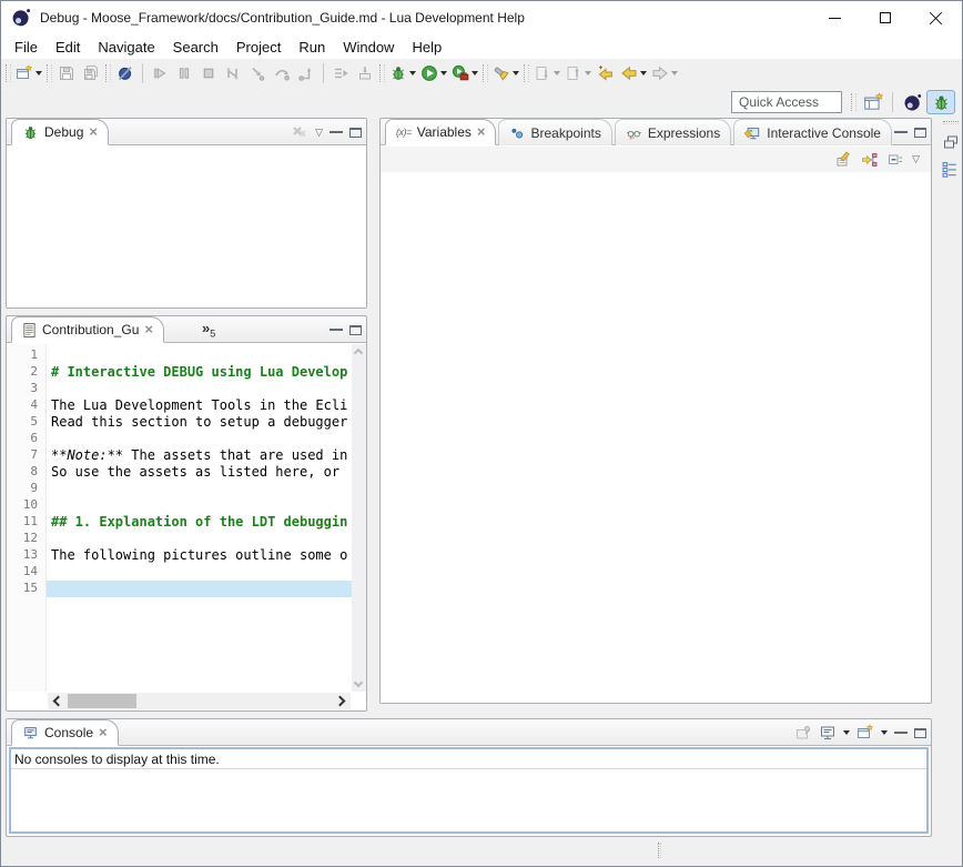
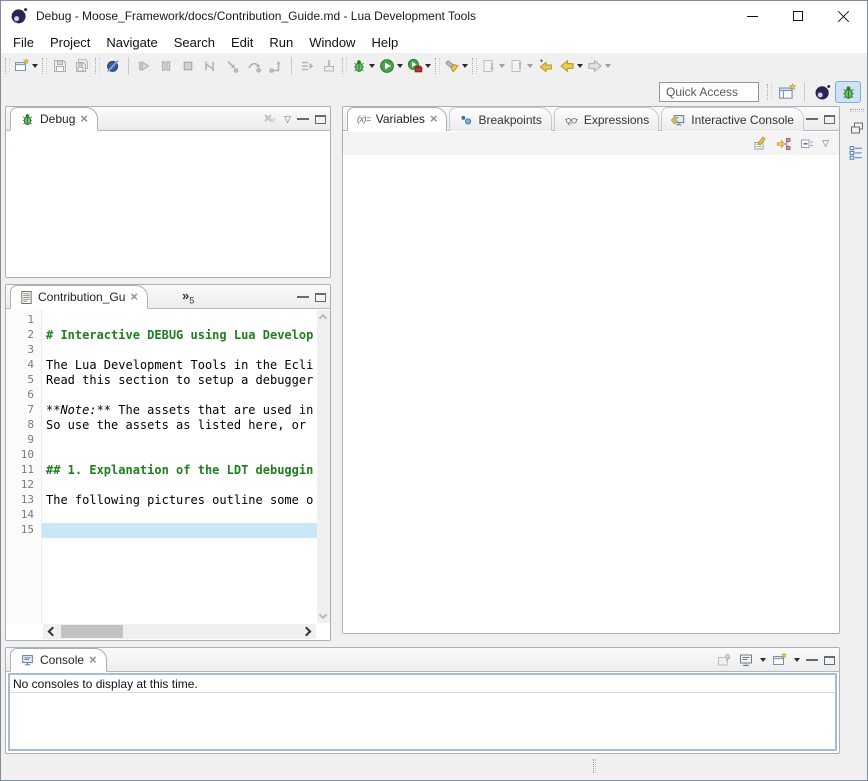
- Debug - Moose_Framework/docs/Contribution_Guide.md - Lua Development Help
+ Debug - Moose_Framework/docs/Contribution_Guide.md - Lua Development Tools
  File
- Edit
+ Project
  Navigate
  Search
- Project
+ Edit
  Run
  Window
  Help
  Quick Access
  Debug
  ×
  ▽
  Contribution_Gu
  ×
  »5
  1
  2
  3
  4
  5
  6
  7
  8
  9
  10
  11
  12
  13
  14
  15
  # Interactive DEBUG using Lua Develop
  The Lua Development Tools in the Ecli
  Read this section to setup a debugger
  **Note:** The assets that are used in
  So use the assets as listed here, or
  ## 1. Explanation of the LDT debuggin
  The following pictures outline some o
  (x)=
  Variables
  ×
  Breakpoints
  Expressions
  Interactive Console
  ▽
  Console
  ×
  No consoles to display at this time.
